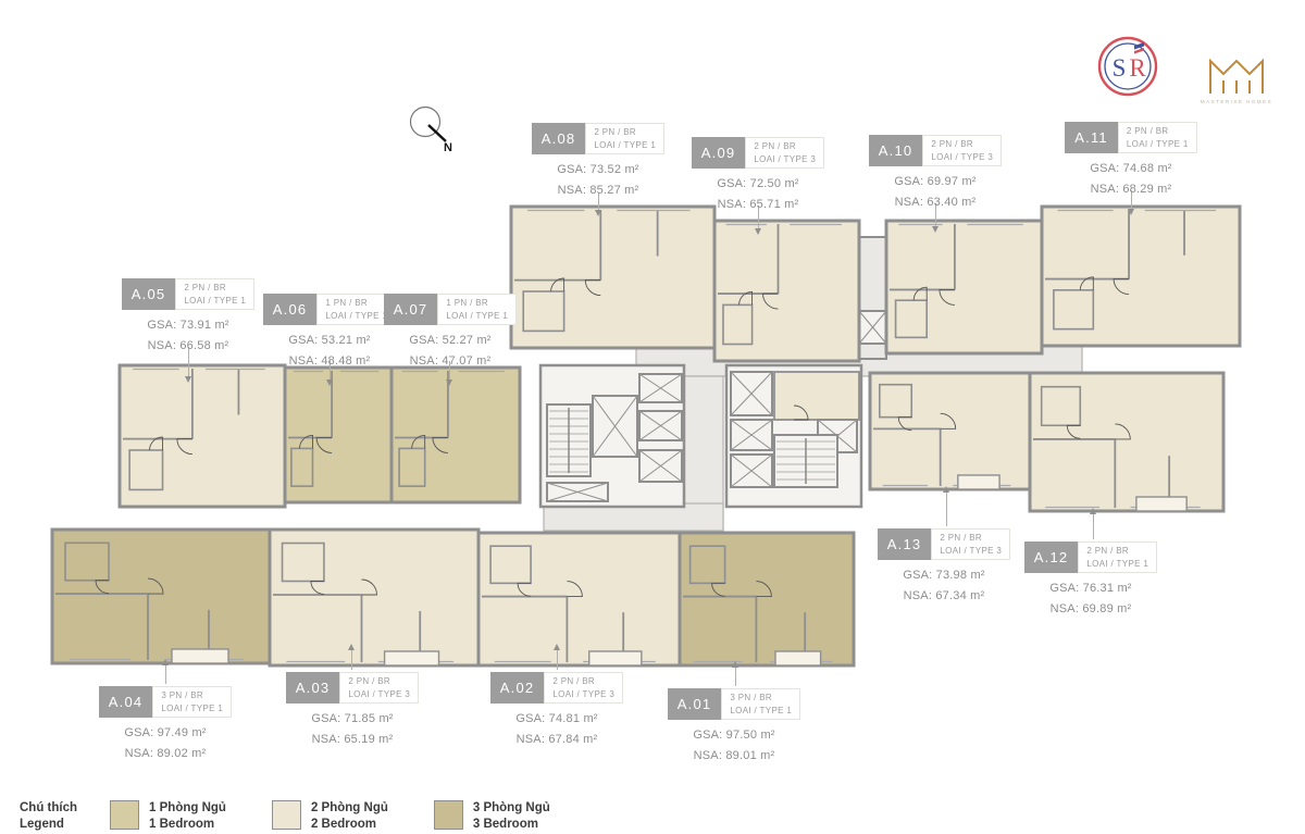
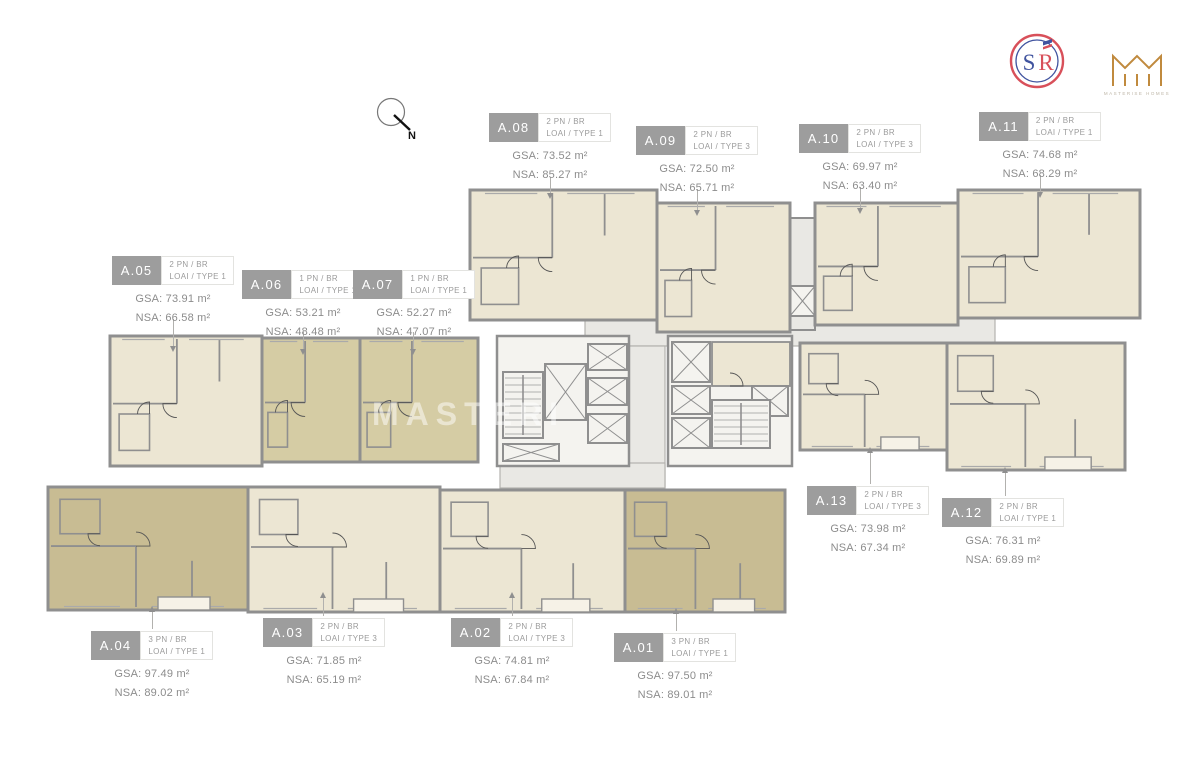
+ MASTERI
  N
  S
  R
  A.08
  2 PN / BR
  LOAI / TYPE 1
  GSA: 73.52 m²
  NSA: 85.27 m²
  A.09
  2 PN / BR
  LOAI / TYPE 3
  GSA: 72.50 m²
  NSA: 65.71 m²
  A.10
  2 PN / BR
  LOAI / TYPE 3
  GSA: 69.97 m²
  NSA: 63.40 m²
  A.11
  2 PN / BR
  LOAI / TYPE 1
  GSA: 74.68 m²
  NSA: 68.29 m²
  A.05
  2 PN / BR
  LOAI / TYPE 1
  GSA: 73.91 m²
  NSA: 66.58 m²
  A.06
  1 PN / BR
  LOAI / TYPE
  GSA: 53.21 m²
  NSA: 48.48 m²
  A.07
  1 PN / BR
  LOAI / TYPE 1
  GSA: 52.27 m²
  NSA: 47.07 m²
  A.13
  2 PN / BR
  LOAI / TYPE 3
  GSA: 73.98 m²
  NSA: 67.34 m²
  A.12
  2 PN / BR
  LOAI / TYPE 1
  GSA: 76.31 m²
  NSA: 69.89 m²
  A.04
  3 PN / BR
  LOAI / TYPE 1
  GSA: 97.49 m²
  NSA: 89.02 m²
  A.03
  2 PN / BR
  LOAI / TYPE 3
  GSA: 71.85 m²
  NSA: 65.19 m²
  A.02
  2 PN / BR
  LOAI / TYPE 3
  GSA: 74.81 m²
  NSA: 67.84 m²
  A.01
  3 PN / BR
  LOAI / TYPE 1
  GSA: 97.50 m²
  NSA: 89.01 m²
- Chú thích
- Legend
- 1 Phòng Ngủ
- 1 Bedroom
- 2 Phòng Ngủ
- 2 Bedroom
- 3 Phòng Ngủ
- 3 Bedroom
